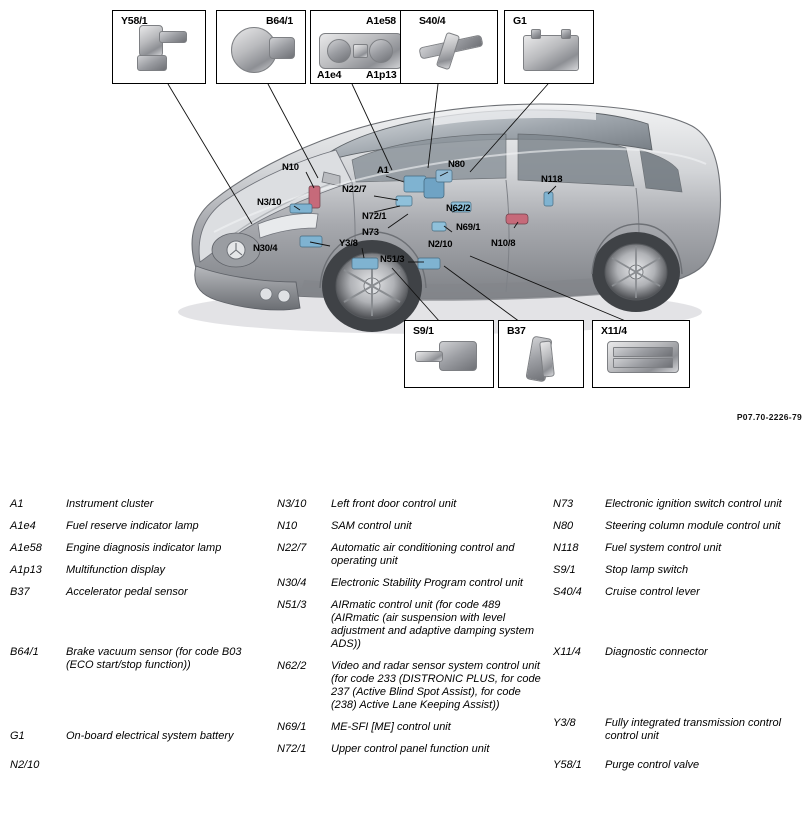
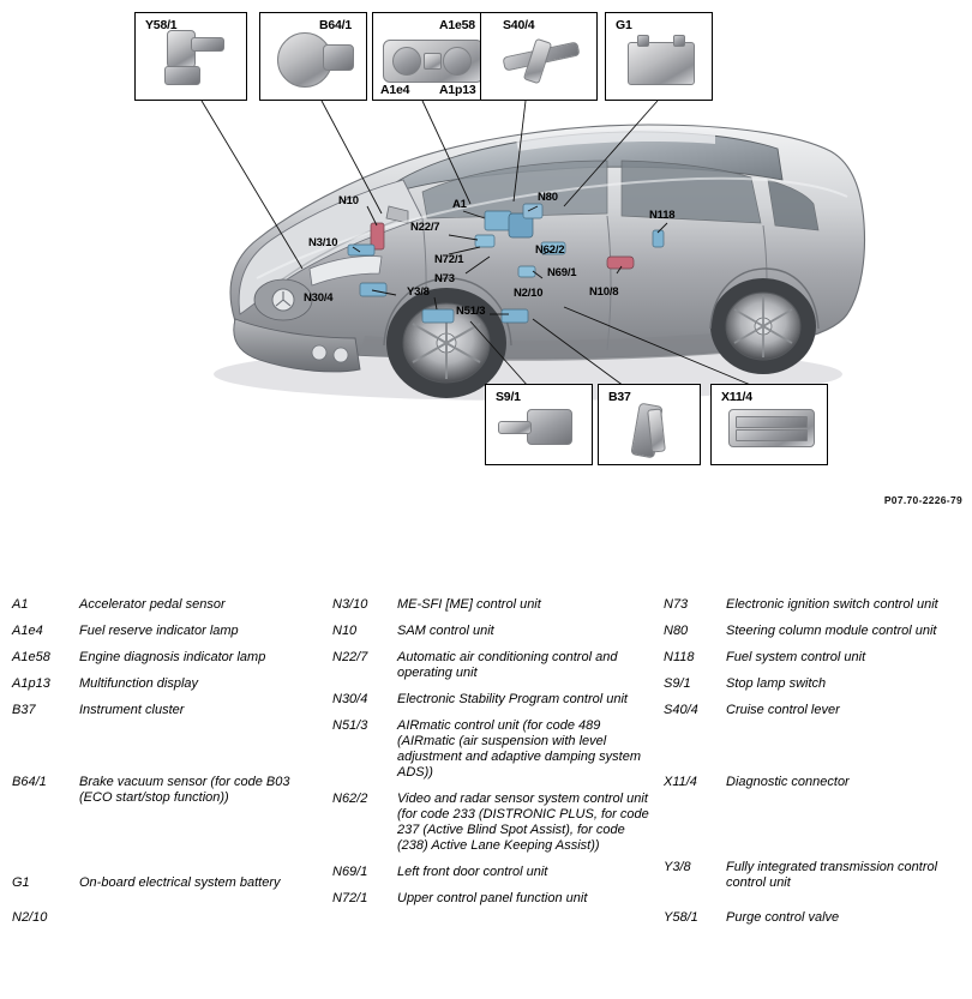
  Y58/1
  B64/1
  A1e58
  A1e4
  A1p13
  S40/4
  G1
  S9/1
  B37
  X11/4
  N10
  A1
  N80
  N118
  N3/10
  N22/7
  N62/2
  N72/1
  N69/1
  N73
  N2/10
  N10/8
  N30/4
  Y3/8
  N51/3
  P07.70-2226-79
  A1
- Instrument cluster
+ Accelerator pedal sensor
  A1e4
  Fuel reserve indicator lamp
  A1e58
  Engine diagnosis indicator lamp
  A1p13
  Multifunction display
  B37
- Accelerator pedal sensor
+ Instrument cluster
  B64/1
  Brake vacuum sensor (for code B03 (ECO start/stop function))
  G1
  On-board electrical system battery
  N2/10
  N3/10
- Left front door control unit
+ ME-SFI [ME] control unit
  N10
  SAM control unit
  N22/7
  Automatic air conditioning control and operating unit
  N30/4
  Electronic Stability Program control unit
  N51/3
  AIRmatic control unit (for code 489 (AIRmatic (air suspension with level adjustment and adaptive damping system ADS))
  N62/2
  Video and radar sensor system control unit (for code 233 (DISTRONIC PLUS, for code 237 (Active Blind Spot Assist), for code (238) Active Lane Keeping Assist))
  N69/1
- ME-SFI [ME] control unit
+ Left front door control unit
  N72/1
  Upper control panel function unit
  N73
  Electronic ignition switch control unit
  N80
  Steering column module control unit
  N118
  Fuel system control unit
  S9/1
  Stop lamp switch
  S40/4
  Cruise control lever
  X11/4
  Diagnostic connector
  Y3/8
  Fully integrated transmission control control unit
  Y58/1
  Purge control valve
